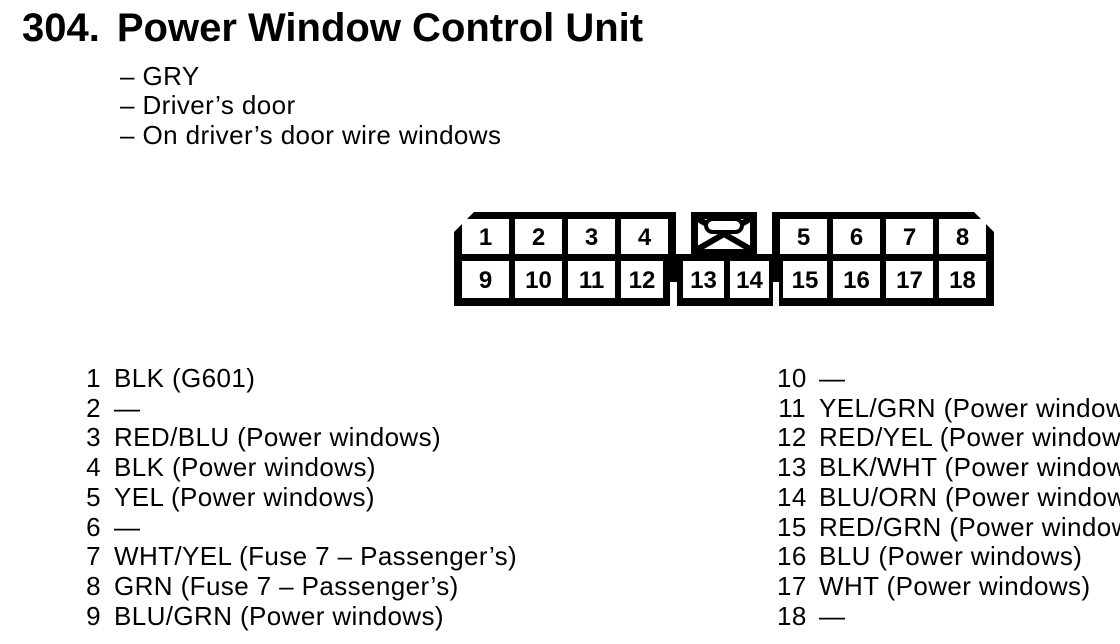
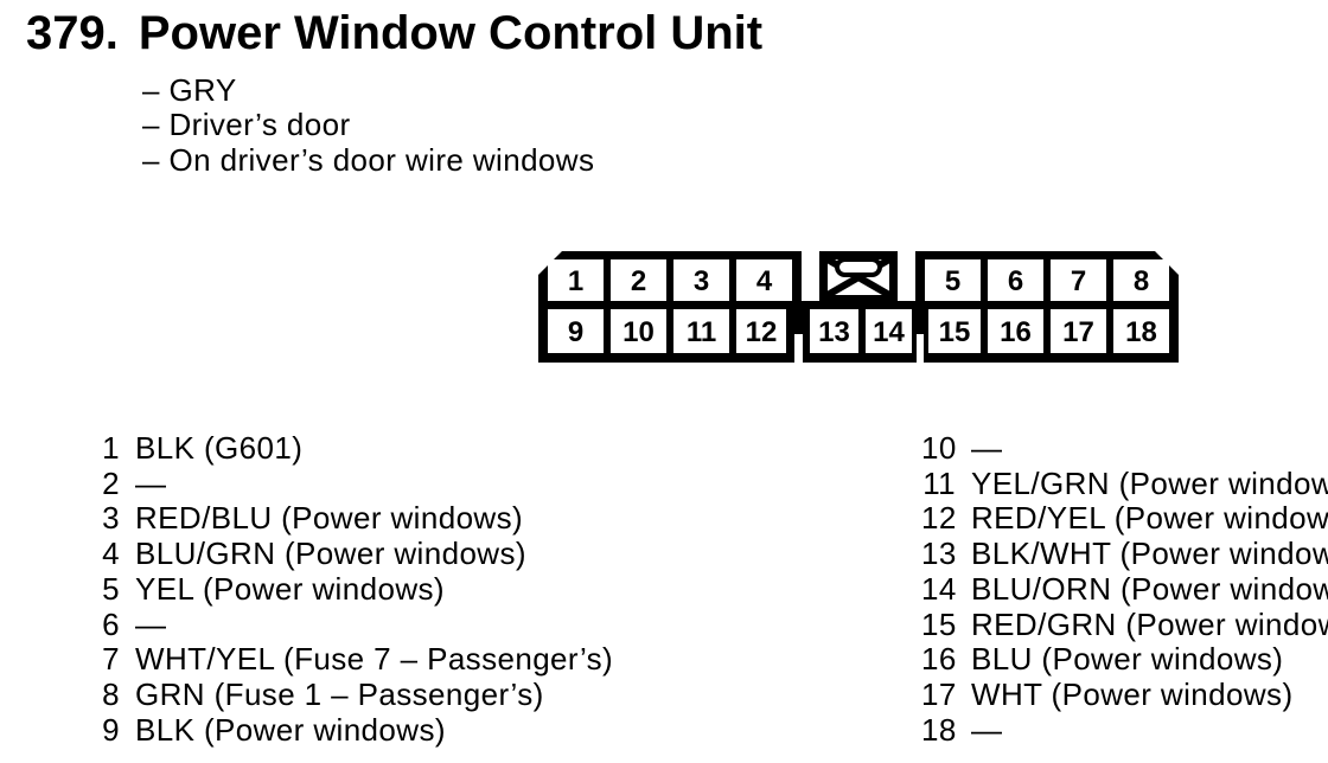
- 304. Power Window Control Unit
+ 379. Power Window Control Unit
  – GRY
  – Driver’s door
  – On driver’s door wire windows
  1
  2
  3
  4
  5
  6
  7
  8
  9
  10
  11
  12
  13
  14
  15
  16
  17
  18
  1 BLK (G601)
  2 —
  3 RED/BLU (Power windows)
- 4 BLK (Power windows)
+ 4 BLU/GRN (Power windows)
  5 YEL (Power windows)
  6 —
  7 WHT/YEL (Fuse 7 – Passenger’s)
- 8 GRN (Fuse 7 – Passenger’s)
+ 8 GRN (Fuse 1 – Passenger’s)
- 9 BLU/GRN (Power windows)
+ 9 BLK (Power windows)
  10 —
  11 YEL/GRN (Power window
  12 RED/YEL (Power window
  13 BLK/WHT (Power window
  14 BLU/ORN (Power window
  15 RED/GRN (Power windo
  16 BLU (Power windows)
  17 WHT (Power windows)
  18 —
